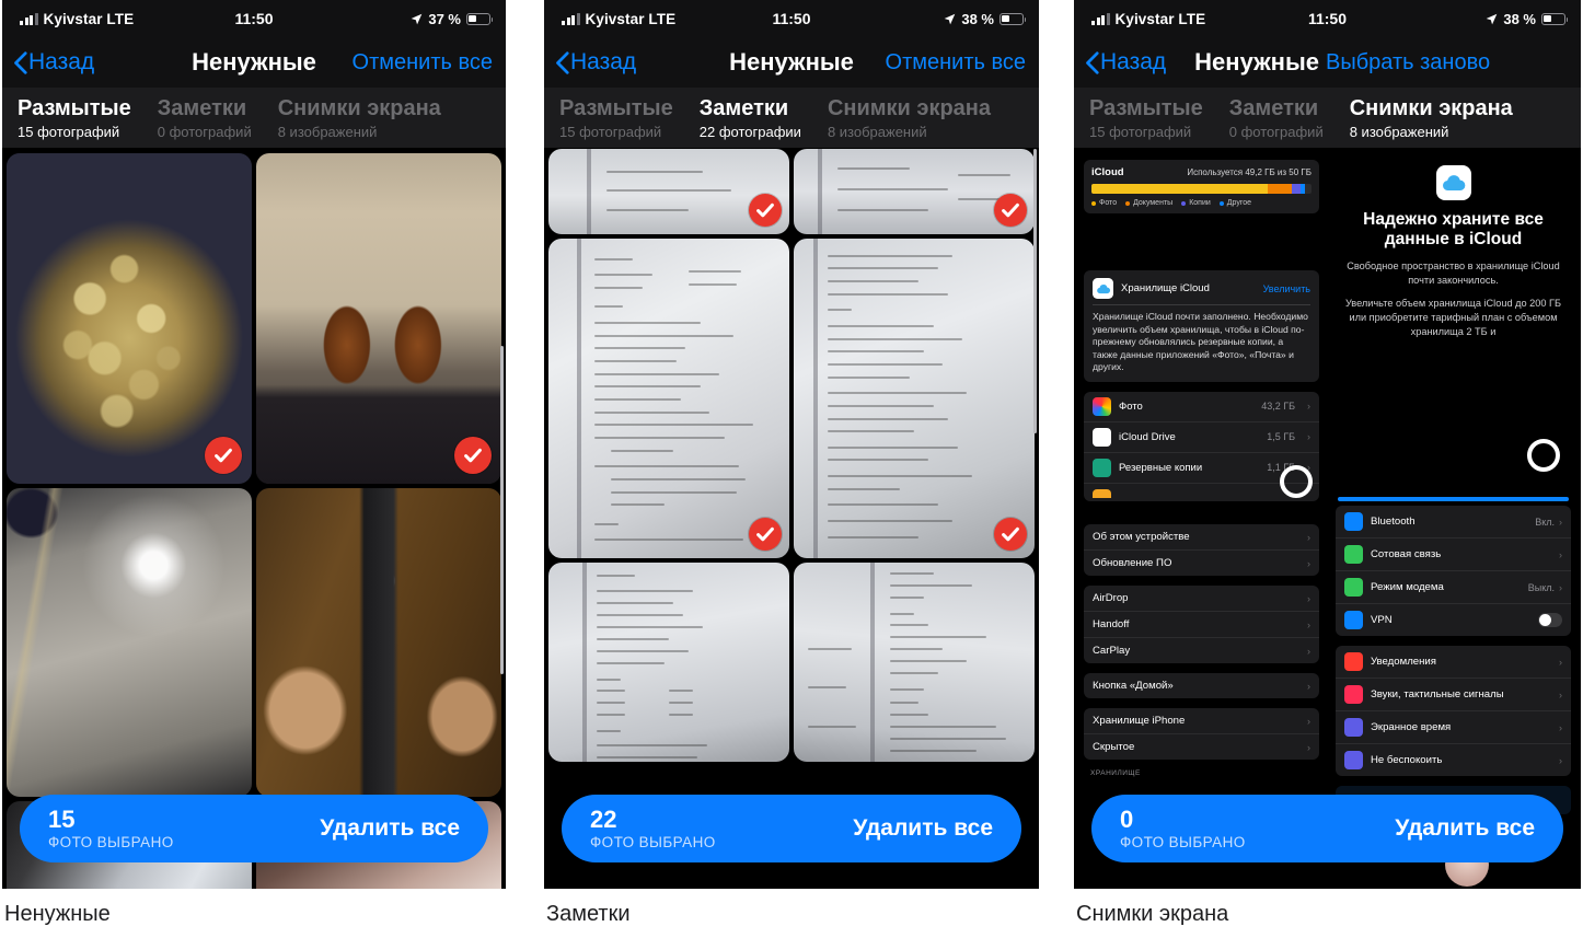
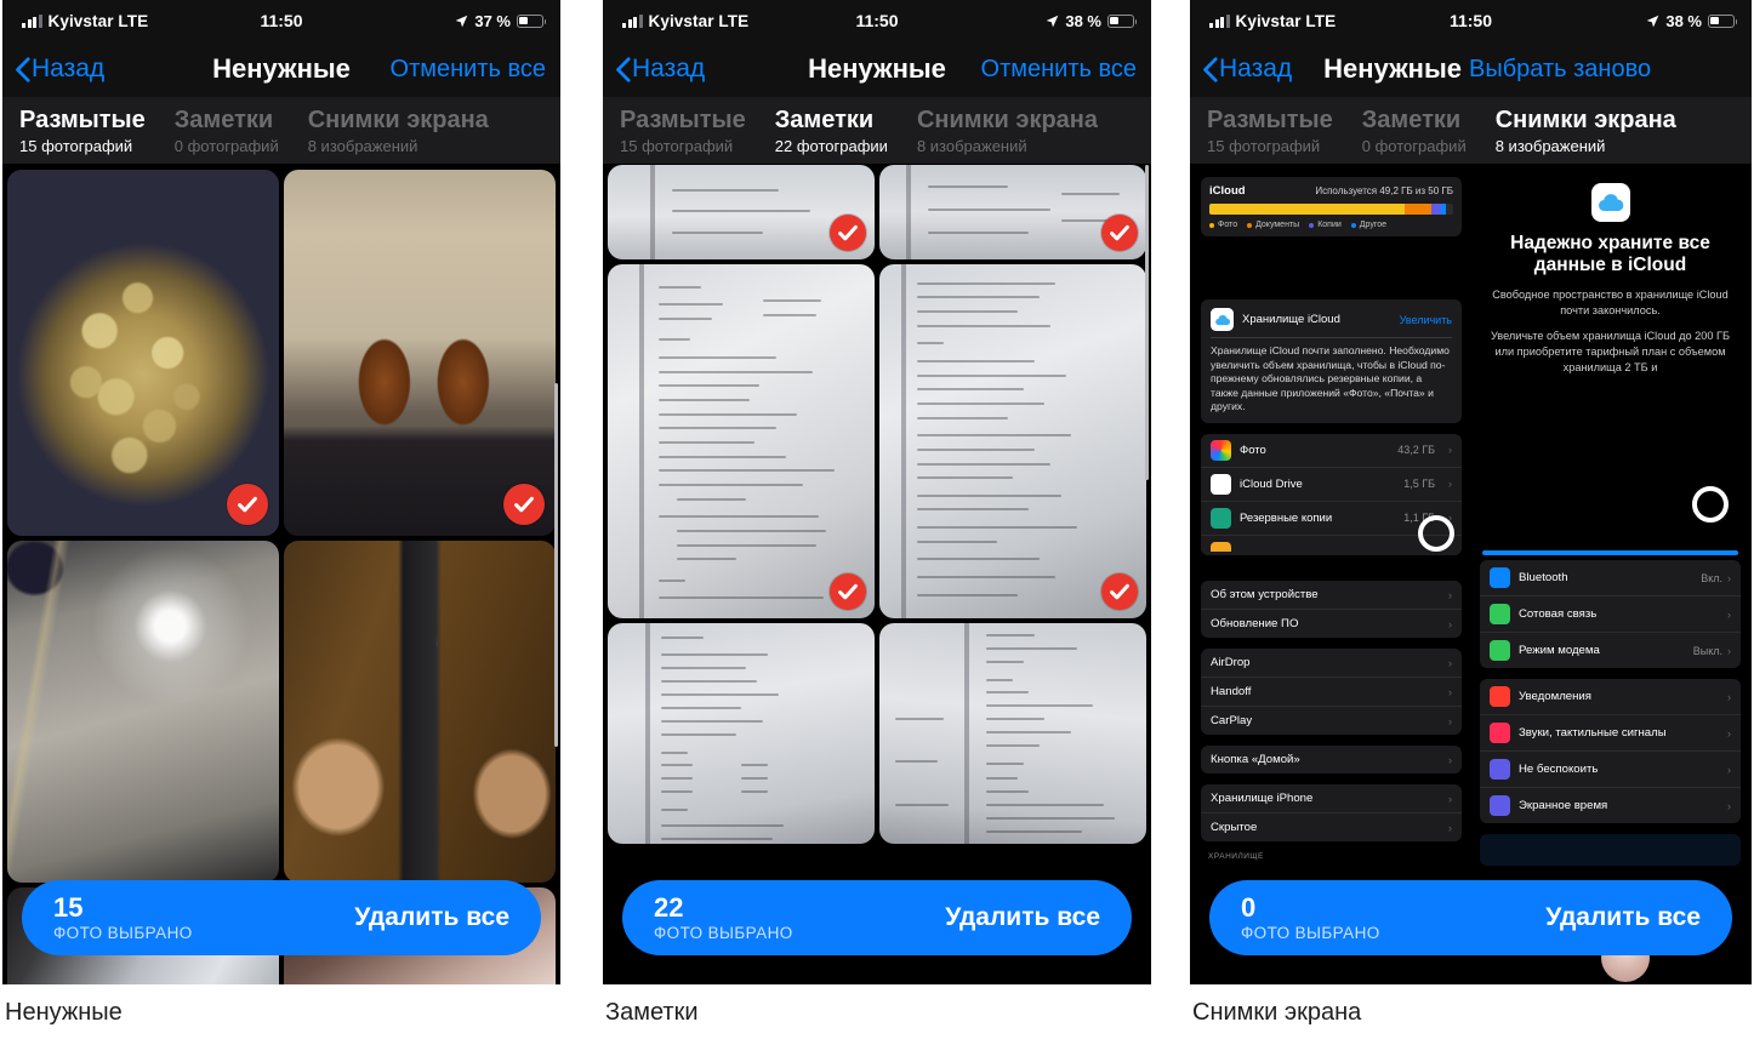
  Kyivstar LTE
  11:50
  37 %
  Назад
  Ненужные
  Отменить все
  Размытые
  15 фотографий
  Заметки
  0 фотографий
  Снимки экрана
  8 изображений
  15
  ФОТО ВЫБРАНО
  Удалить все
  Ненужные
  Kyivstar LTE
  11:50
  38 %
  Назад
  Ненужные
  Отменить все
  Размытые
  15 фотографий
  Заметки
  22 фотографии
  Снимки экрана
  8 изображений
  22
  ФОТО ВЫБРАНО
  Удалить все
  Заметки
  Kyivstar LTE
  11:50
  38 %
  Назад
  Ненужные
  Выбрать заново
  Размытые
  15 фотографий
  Заметки
  0 фотографий
  Снимки экрана
  8 изображений
  iCloud
  Используется 49,2 ГБ из 50 ГБ
  Хранилище iCloud
  Увеличить
  Хранилище iCloud почти заполнено. Необходимо увеличить объем хранилища, чтобы в iCloud по-прежнему обновлялись резервные копии, а также данные приложений «Фото», «Почта» и других.
  Фото
  43,2 ГБ
  ›
  iCloud Drive
  1,5 ГБ
  ›
  Резервные копии
  1,1 ГБ
  ›
  Об этом устройстве
  ›
  Обновление ПО
  ›
  AirDrop
  ›
  Handoff
  ›
  CarPlay
  ›
  Кнопка «Домой»
  ›
  Хранилище iPhone
  ›
  Скрытое
  ›
  Надежно храните все данные в iCloud
  Свободное пространство в хранилище iCloud почти закончилось.
  Увеличьте объем хранилища iCloud до 200 ГБ или приобретите тарифный план с объемом хранилища 2 ТБ и
  Bluetooth
  Вкл.
  ›
  Сотовая связь
  ›
  Режим модема
  Выкл.
  ›
- VPN
  Уведомления
  ›
  Звуки, тактильные сигналы
  ›
- Экранное время
+ Не беспокоить
  ›
- Не беспокоить
+ Экранное время
  ›
  0
  ФОТО ВЫБРАНО
  Удалить все
  Снимки экрана
